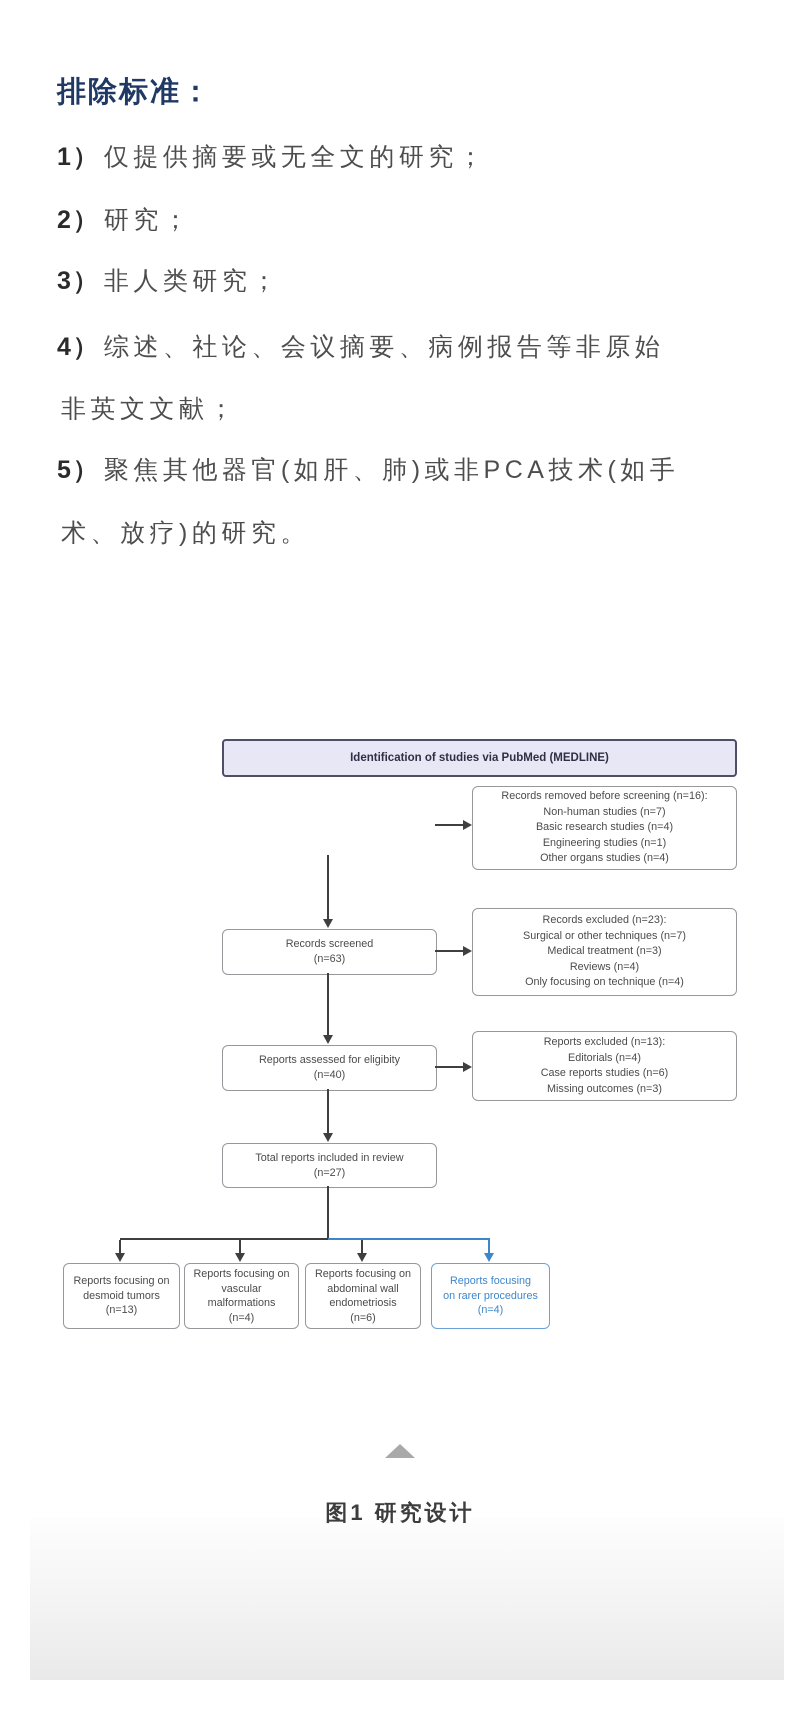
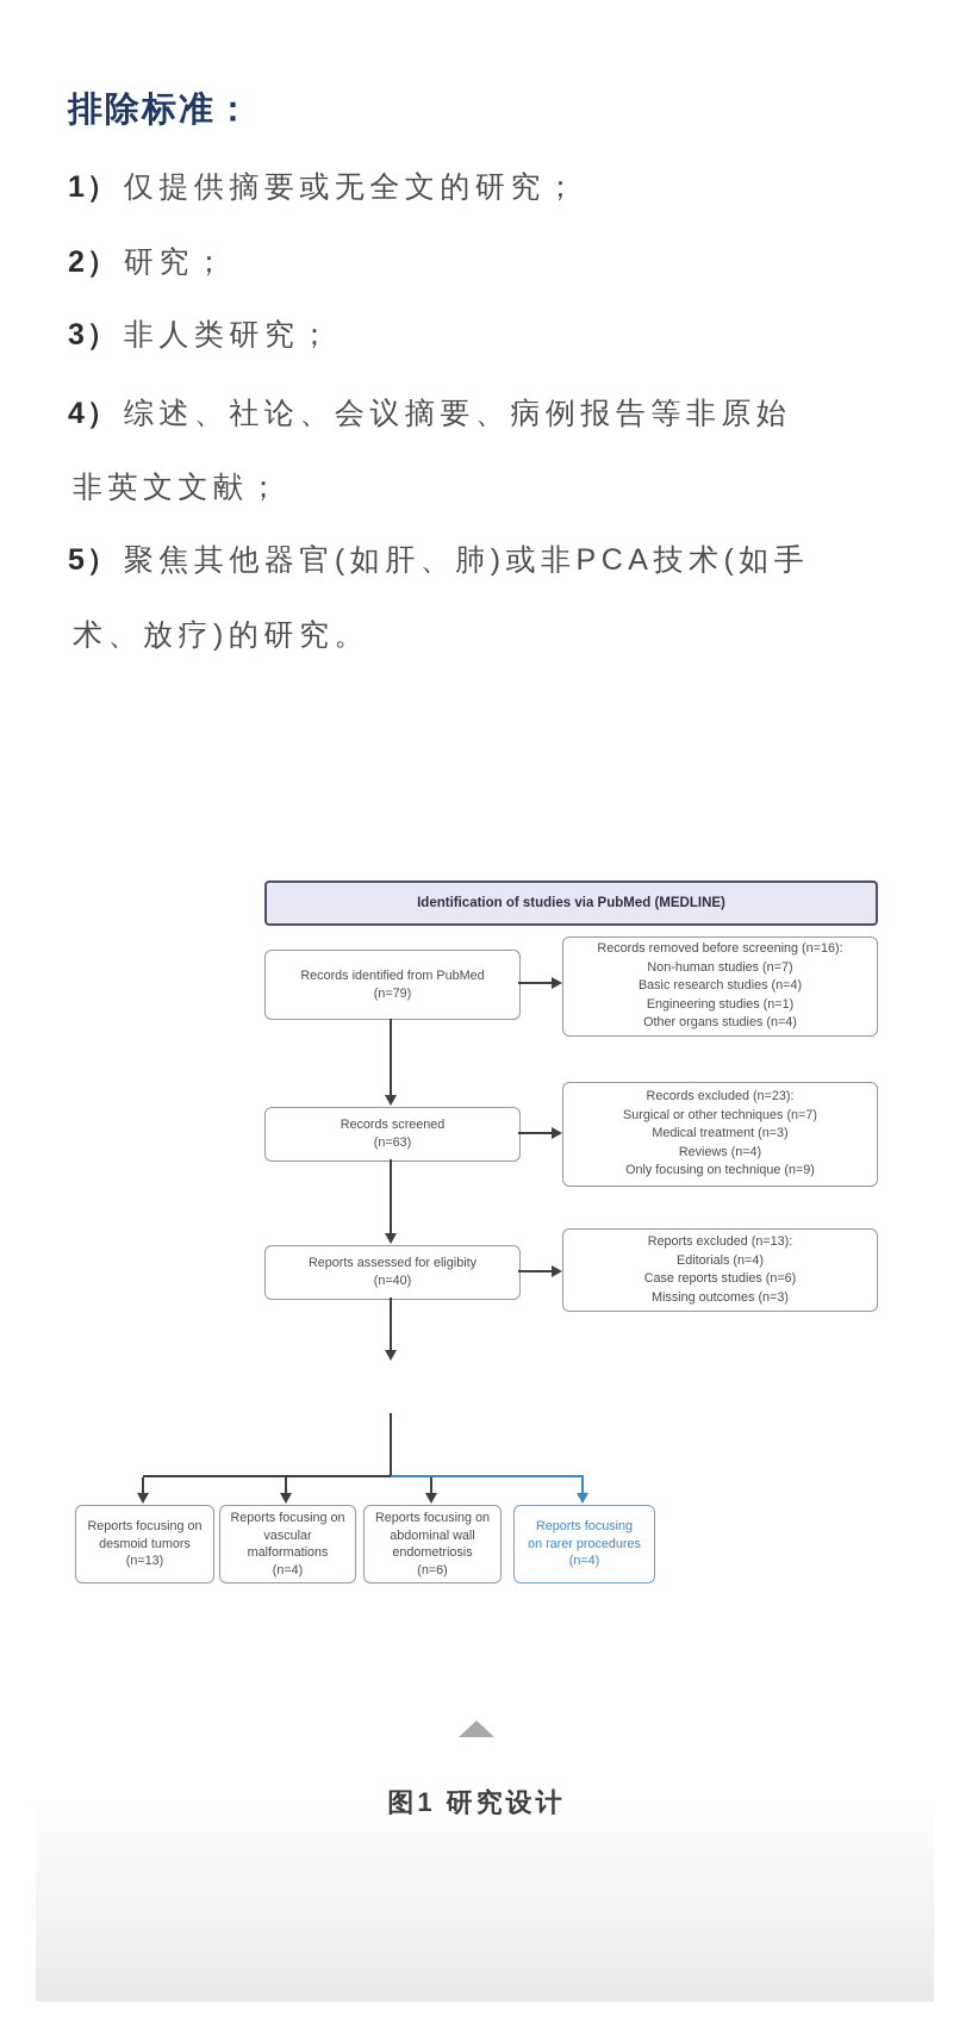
  排除标准：
  1） 仅提供摘要或无全文的研究；
  2） 研究；
  3） 非人类研究；
  4） 综述、社论、会议摘要、病例报告等非原始
  非英文文献；
  5） 聚焦其他器官(如肝、肺)或非PCA技术(如手
  术、放疗)的研究。
  Identification of studies via PubMed (MEDLINE)
+ Records identified from PubMed
+ (n=79)
  Records screened
  (n=63)
  Reports assessed for eligibity
  (n=40)
- Total reports included in review
- (n=27)
  Records removed before screening (n=16):
  Non-human studies (n=7)
  Basic research studies (n=4)
  Engineering studies (n=1)
  Other organs studies (n=4)
  Records excluded (n=23):
  Surgical or other techniques (n=7)
  Medical treatment (n=3)
  Reviews (n=4)
- Only focusing on technique (n=4)
+ Only focusing on technique (n=9)
  Reports excluded (n=13):
  Editorials (n=4)
  Case reports studies (n=6)
  Missing outcomes (n=3)
  Reports focusing on
  desmoid tumors
  (n=13)
  Reports focusing on
  vascular
  malformations
  (n=4)
  Reports focusing on
  abdominal wall
  endometriosis
  (n=6)
  Reports focusing
  on rarer procedures
  (n=4)
  图1 研究设计
